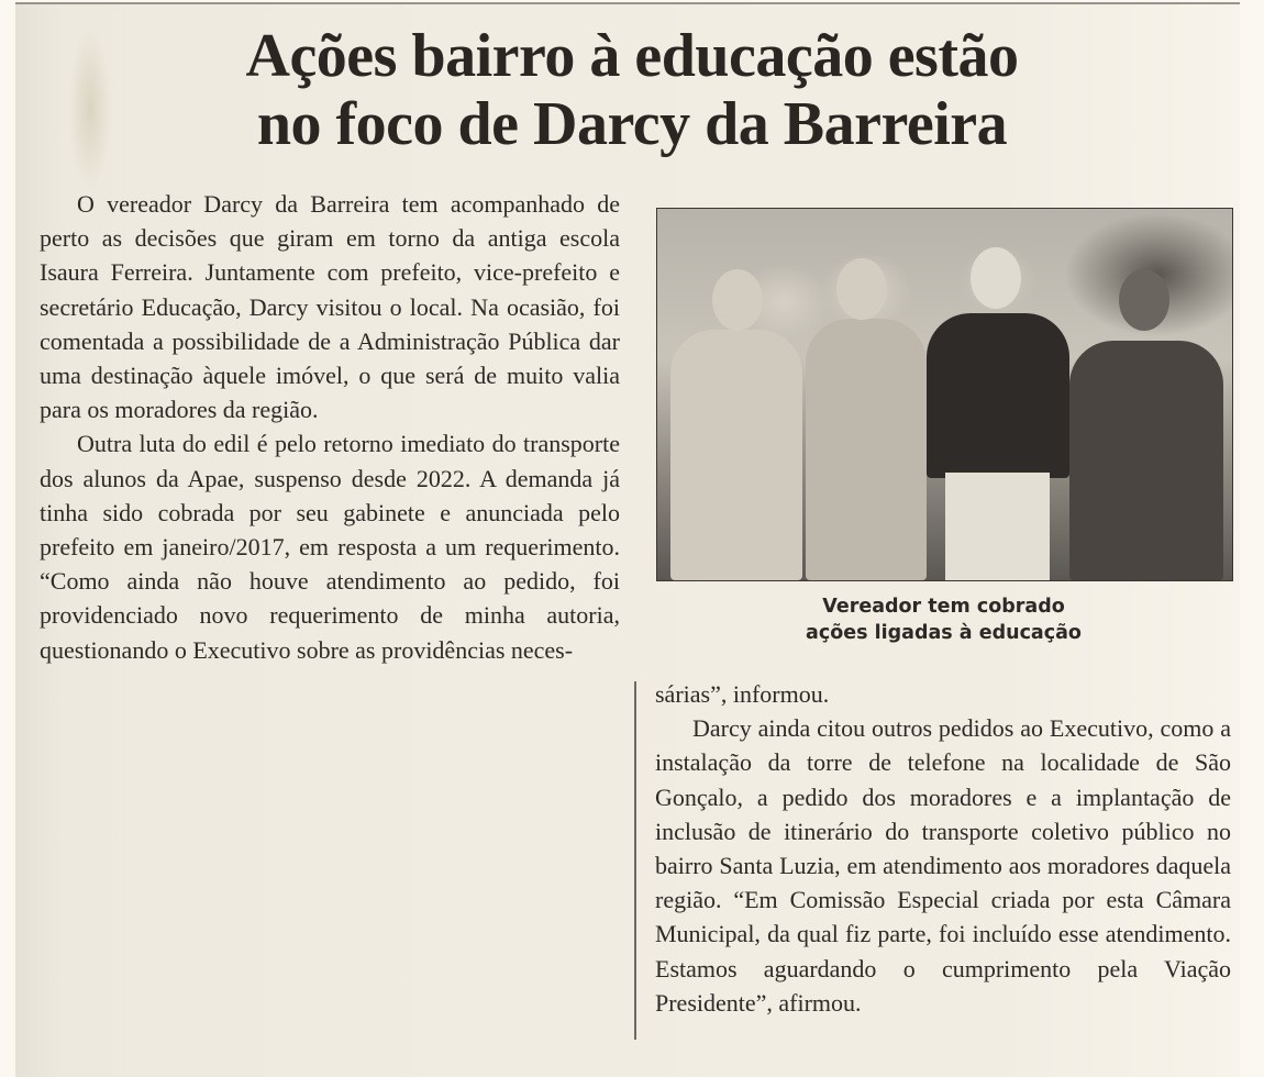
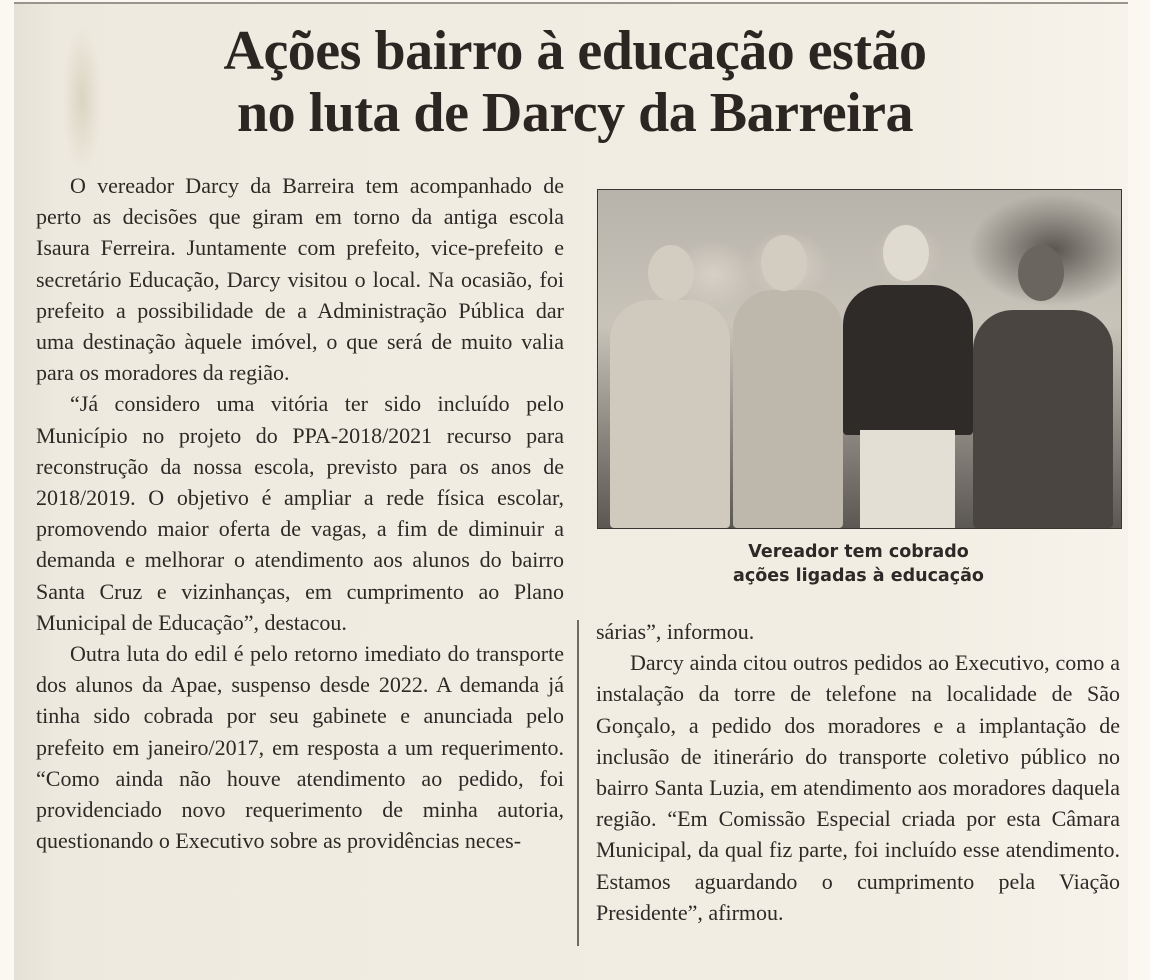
  Ações bairro à educação estão
- no foco de Darcy da Barreira
+ no luta de Darcy da Barreira
- O vereador Darcy da Barreira tem acompanhado de perto as decisões que giram em torno da antiga escola Isaura Ferreira. Juntamente com prefeito, vice-prefeito e secretário Educação, Darcy visitou o local. Na ocasião, foi comentada a possibilidade de a Administração Pública dar uma destinação àquele imóvel, o que será de muito valia para os moradores da região.
+ O vereador Darcy da Barreira tem acompanhado de perto as decisões que giram em torno da antiga escola Isaura Ferreira. Juntamente com prefeito, vice-prefeito e secretário Educação, Darcy visitou o local. Na ocasião, foi prefeito a possibilidade de a Administração Pública dar uma destinação àquele imóvel, o que será de muito valia para os moradores da região.
+ “Já considero uma vitória ter sido incluído pelo Município no projeto do PPA-2018/2021 recurso para reconstrução da nossa escola, previsto para os anos de 2018/2019. O objetivo é ampliar a rede física escolar, promovendo maior oferta de vagas, a fim de diminuir a demanda e melhorar o atendimento aos alunos do bairro Santa Cruz e vizinhanças, em cumprimento ao Plano Municipal de Educação”, destacou.
  Outra luta do edil é pelo retorno imediato do transporte dos alunos da Apae, suspenso desde 2022. A demanda já tinha sido cobrada por seu gabinete e anunciada pelo prefeito em janeiro/2017, em resposta a um requerimento. “Como ainda não houve atendimento ao pedido, foi providenciado novo requerimento de minha autoria, questionando o Executivo sobre as providências neces-
  Vereador tem cobrado
  ações ligadas à educação
  sárias”, informou.
  Darcy ainda citou outros pedidos ao Executivo, como a instalação da torre de telefone na localidade de São Gonçalo, a pedido dos moradores e a implantação de inclusão de itinerário do transporte coletivo público no bairro Santa Luzia, em atendimento aos moradores daquela região. “Em Comissão Especial criada por esta Câmara Municipal, da qual fiz parte, foi incluído esse atendimento. Estamos aguardando o cumprimento pela Viação Presidente”, afirmou.
